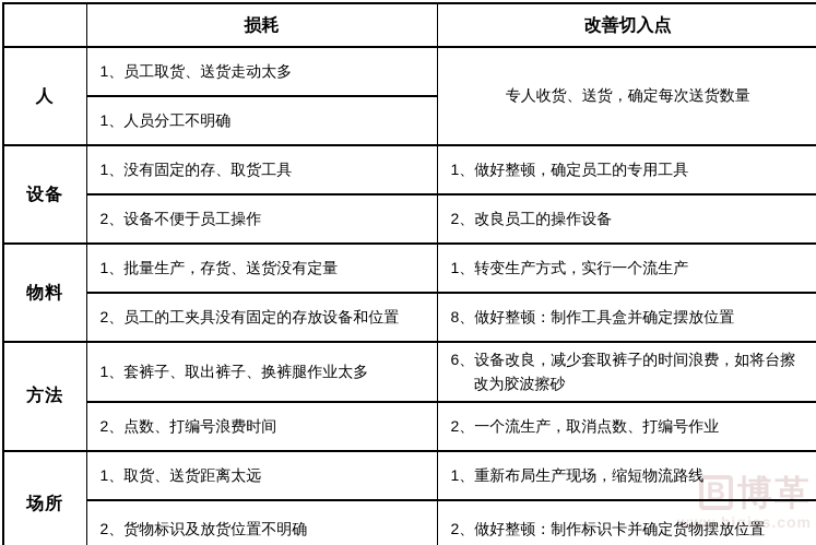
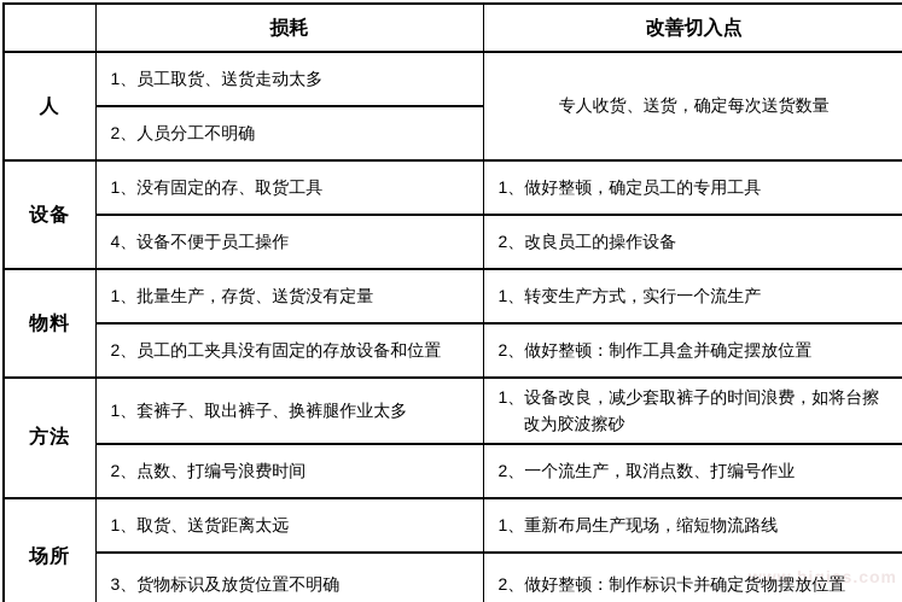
- B
- 博革
  www.bigiss.com
  	损耗	改善切入点
  人	1、员工取货、送货走动太多	专人收货、送货，确定每次送货数量
- 1、人员分工不明确
+ 2、人员分工不明确
  设备	1、没有固定的存、取货工具	1、做好整顿，确定员工的专用工具
- 2、设备不便于员工操作	2、改良员工的操作设备
+ 4、设备不便于员工操作	2、改良员工的操作设备
  物料	1、批量生产，存货、送货没有定量	1、转变生产方式，实行一个流生产
- 2、员工的工夹具没有固定的存放设备和位置	8、做好整顿：制作工具盒并确定摆放位置
+ 2、员工的工夹具没有固定的存放设备和位置	2、做好整顿：制作工具盒并确定摆放位置
- 方法	1、套裤子、取出裤子、换裤腿作业太多	6、设备改良，减少套取裤子的时间浪费，如将台擦改为胶波擦砂
+ 方法	1、套裤子、取出裤子、换裤腿作业太多	1、设备改良，减少套取裤子的时间浪费，如将台擦改为胶波擦砂
  2、点数、打编号浪费时间	2、一个流生产，取消点数、打编号作业
  场所	1、取货、送货距离太远	1、重新布局生产现场，缩短物流路线
- 2、货物标识及放货位置不明确	2、做好整顿：制作标识卡并确定货物摆放位置
+ 3、货物标识及放货位置不明确	2、做好整顿：制作标识卡并确定货物摆放位置
